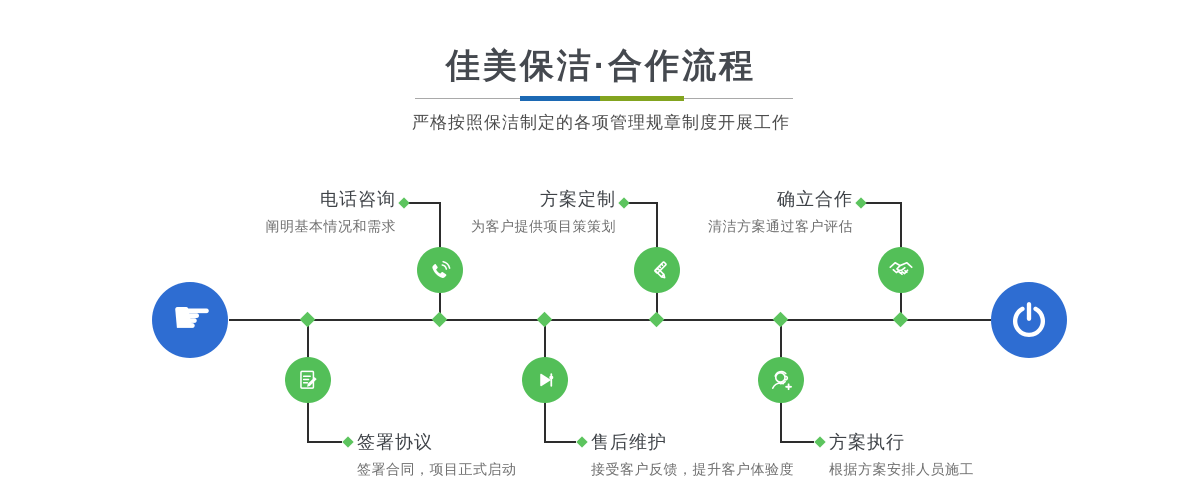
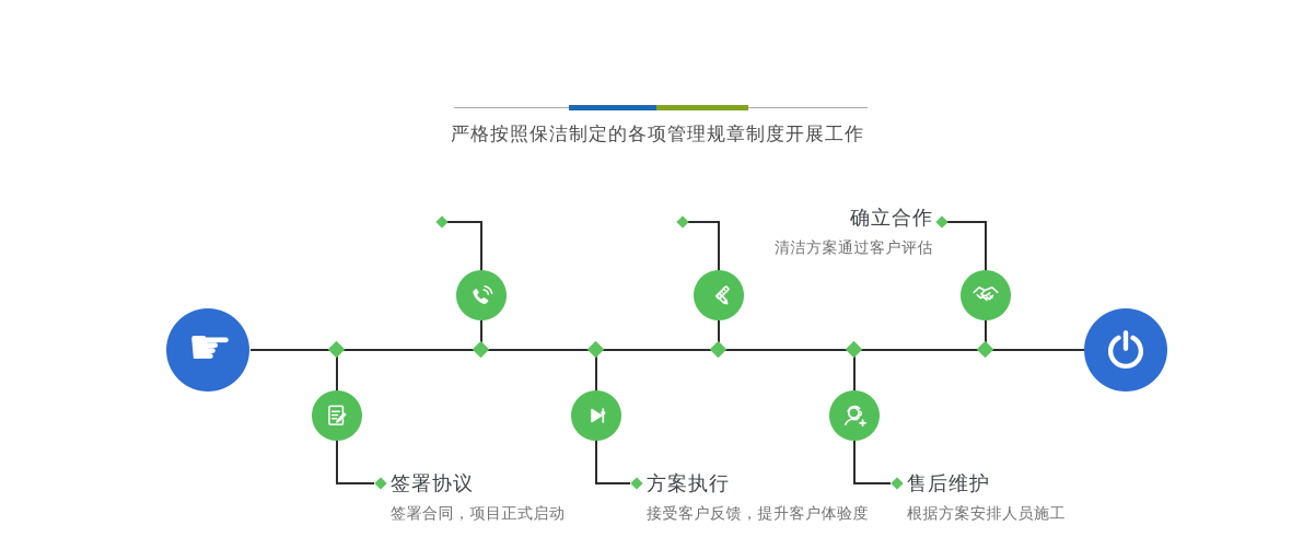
- 佳美保洁·合作流程
  严格按照保洁制定的各项管理规章制度开展工作
  ☛
- 电话咨询
- 阐明基本情况和需求
- 方案定制
- 为客户提供项目策策划
  确立合作
  清洁方案通过客户评估
  签署协议
  签署合同，项目正式启动
- 售后维护
+ 方案执行
  接受客户反馈，提升客户体验度
- 方案执行
+ 售后维护
  根据方案安排人员施工
